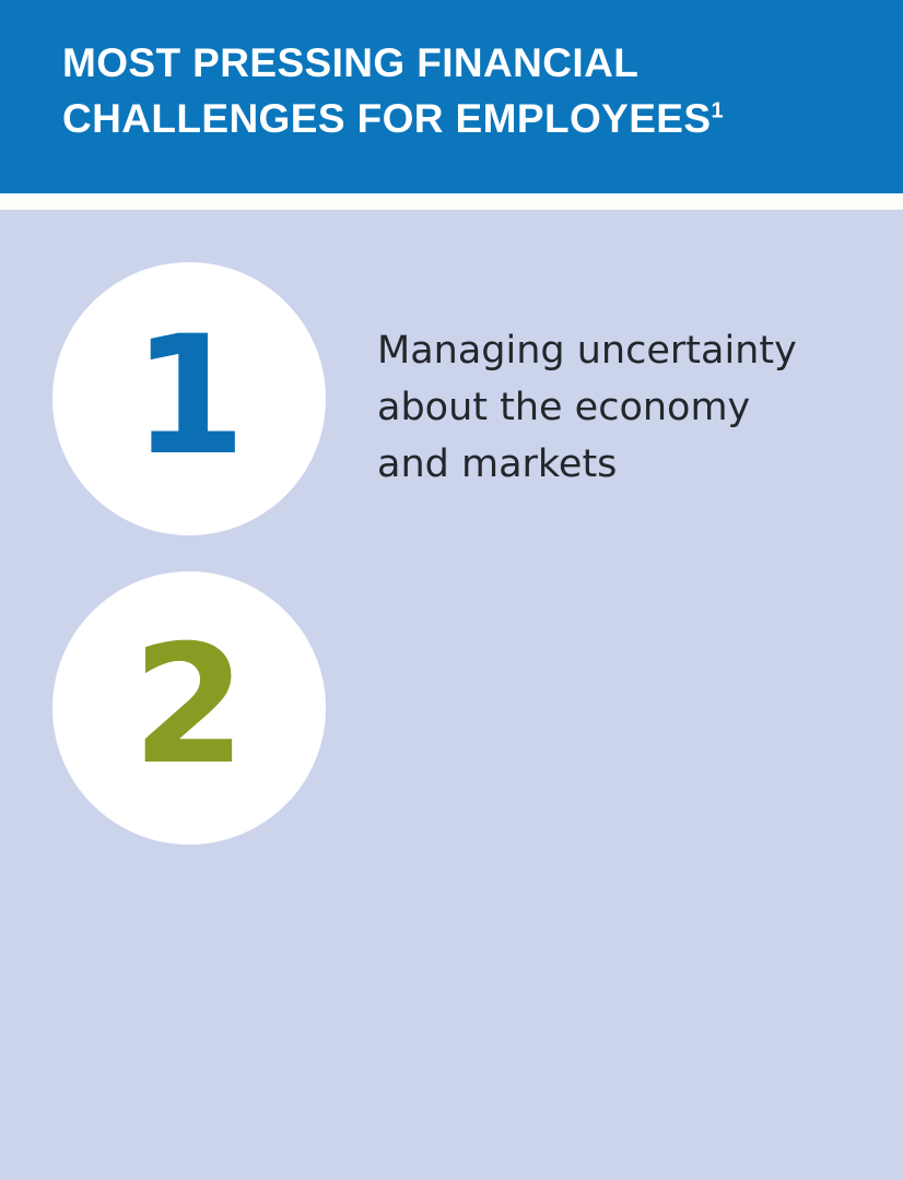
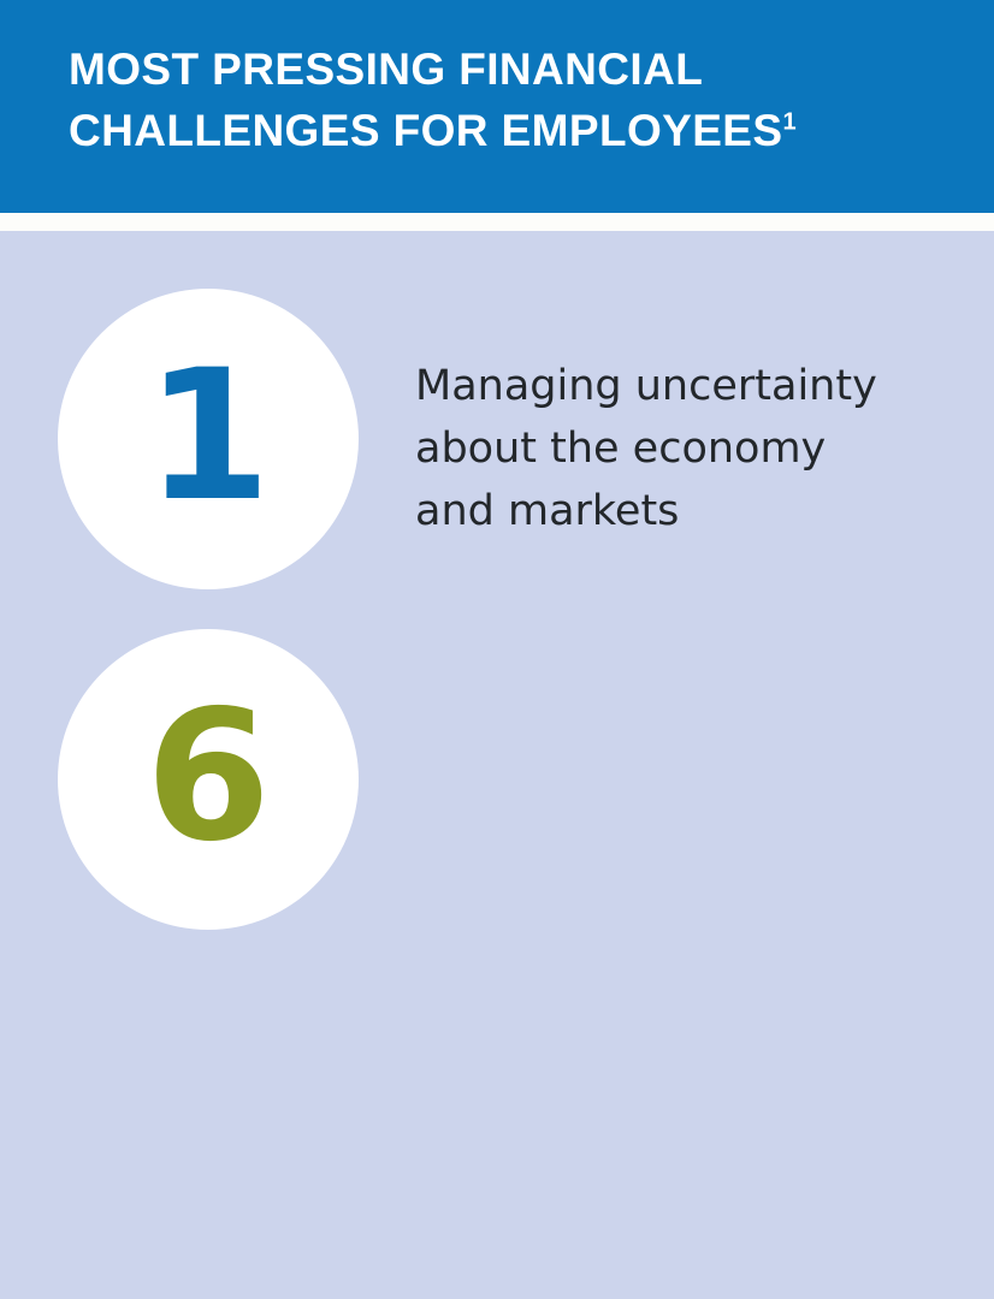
  MOST PRESSING FINANCIAL CHALLENGES FOR EMPLOYEES1
  1
  Managing uncertainty
  about the economy
  and markets
- 2
+ 6
